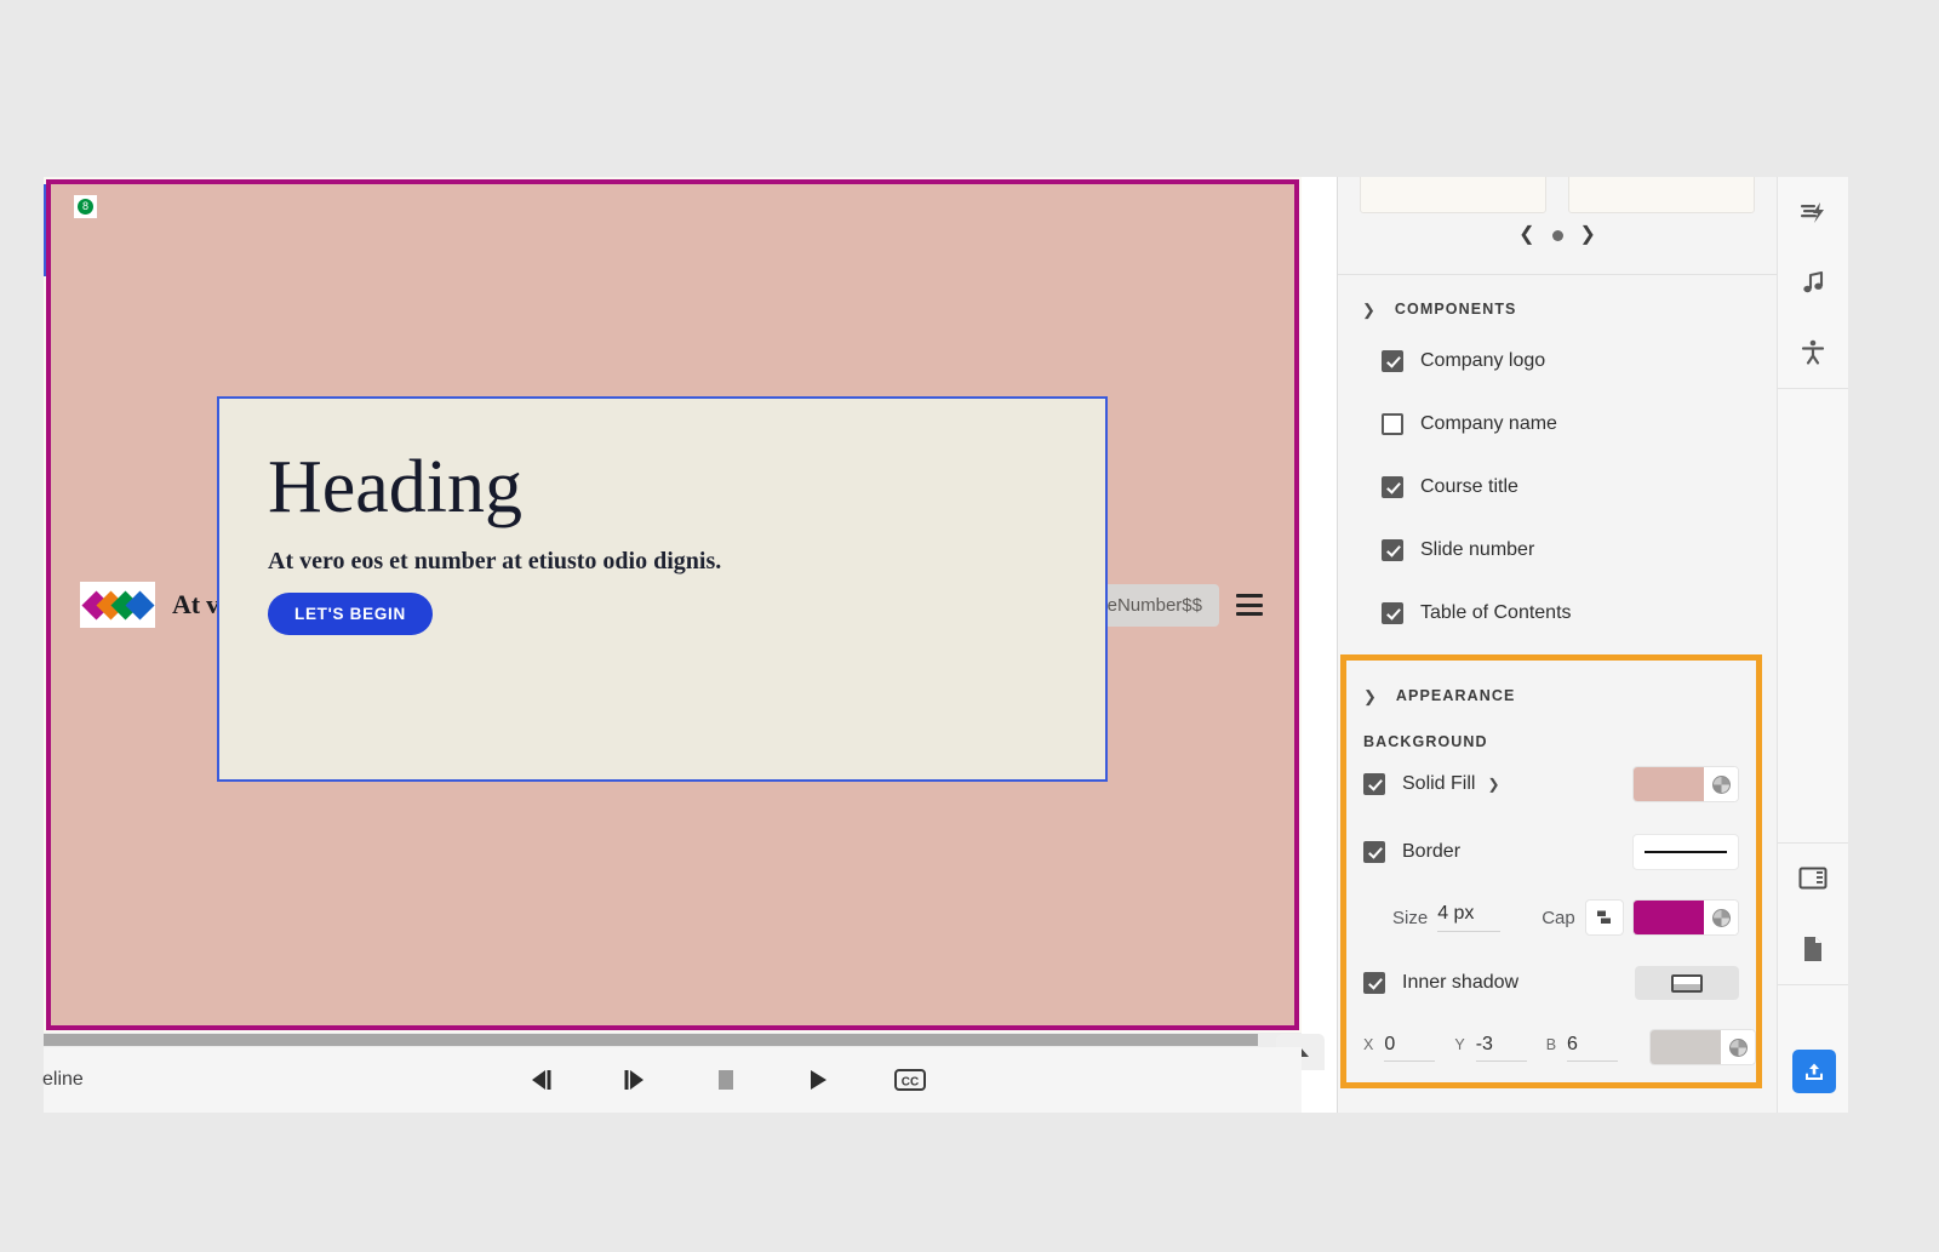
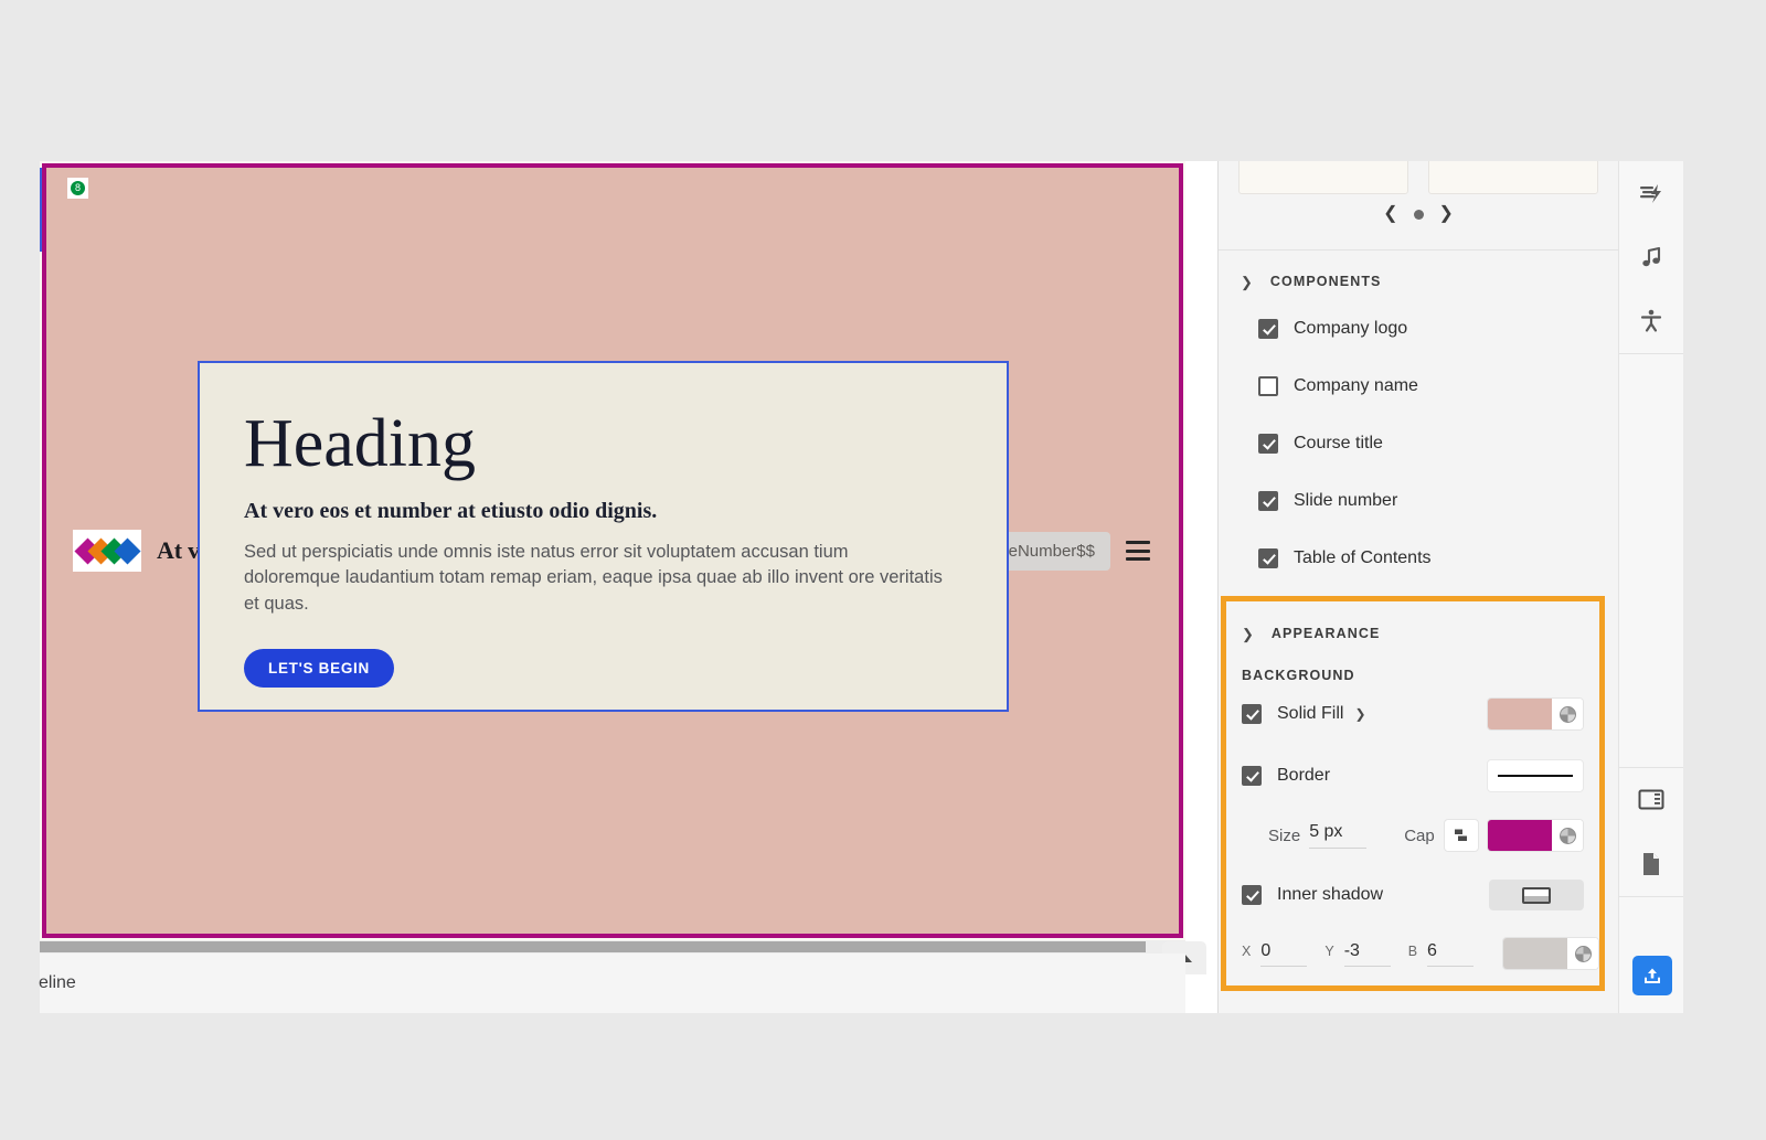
  8
  Heading
  At vero eos et number at etiusto odio dignis.
+ Sed ut perspiciatis unde omnis iste natus error sit voluptatem accusan tium doloremque laudantium totam remap eriam, eaque ipsa quae ab illo invent ore veritatis et quas.
  LET'S BEGIN
  eline
- CC
  ❮
  ❯
  ❯
  COMPONENTS
  Company logo
  Company name
  Course title
  Slide number
  Table of Contents
  ❯
  APPEARANCE
  BACKGROUND
  Solid Fill
  ❯
  Border
  Size
- 4 px
+ 5 px
  Cap
  Inner shadow
  X
  0
  Y
  -3
  B
  6
